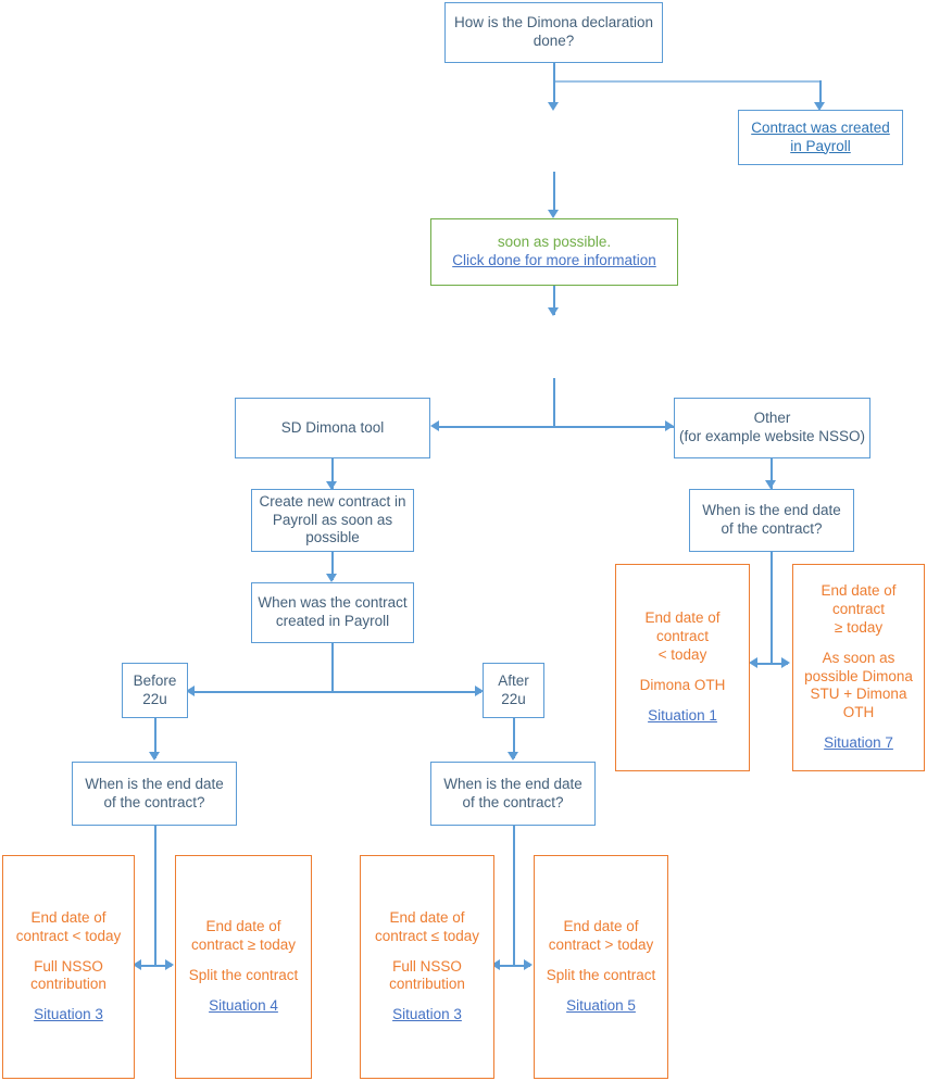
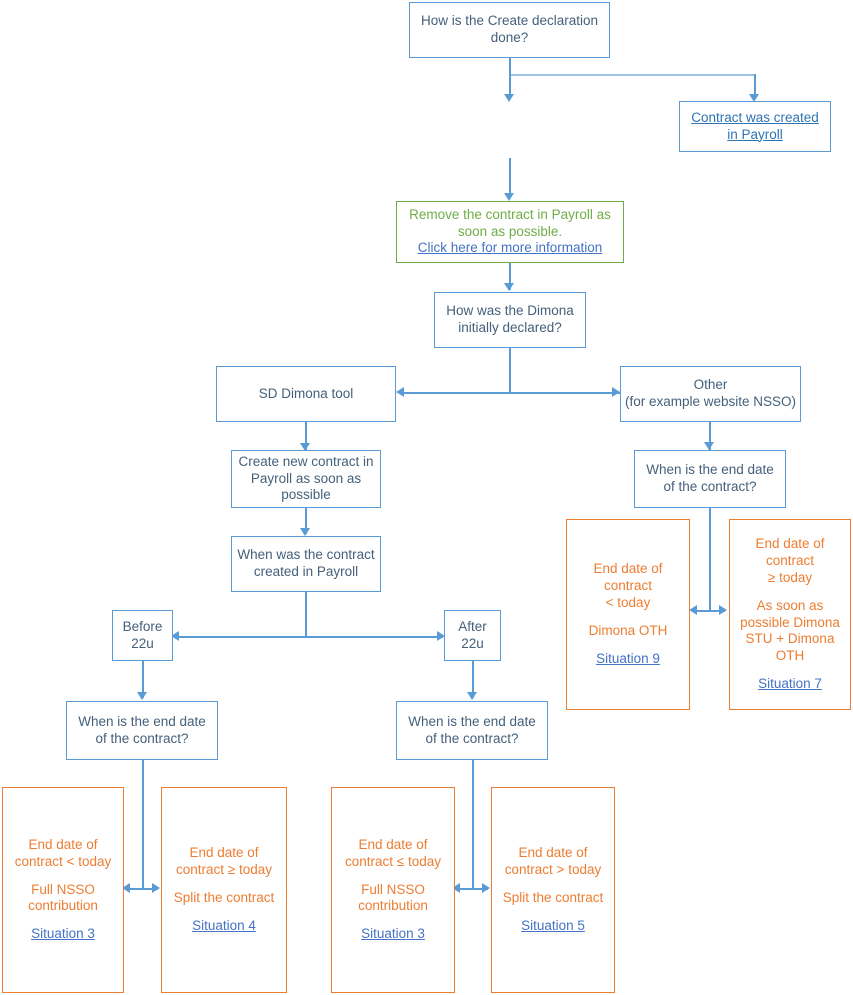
- How is the Dimona declaration
+ How is the Create declaration
  done?
  Contract was created
  in Payroll
+ Remove the contract in Payroll as
  soon as possible.
- Click done for more information
+ Click here for more information
+ How was the Dimona
+ initially declared?
  SD Dimona tool
  Other
  (for example website NSSO)
  Create new contract in
  Payroll as soon as
  possible
  When was the contract
  created in Payroll
  Before
  22u
  After
  22u
  When is the end date
  of the contract?
  When is the end date
  of the contract?
  When is the end date
  of the contract?
  End date of
  contract
  < today
  Dimona OTH
- Situation 1
+ Situation 9
  End date of
  contract
  ≥ today
  As soon as
  possible Dimona
  STU + Dimona
  OTH
  Situation 7
  End date of
  contract < today
  Full NSSO
  contribution
  Situation 3
  End date of
  contract ≥ today
  Split the contract
  Situation 4
  End date of
  contract ≤ today
  Full NSSO
  contribution
  Situation 3
  End date of
  contract > today
  Split the contract
  Situation 5
